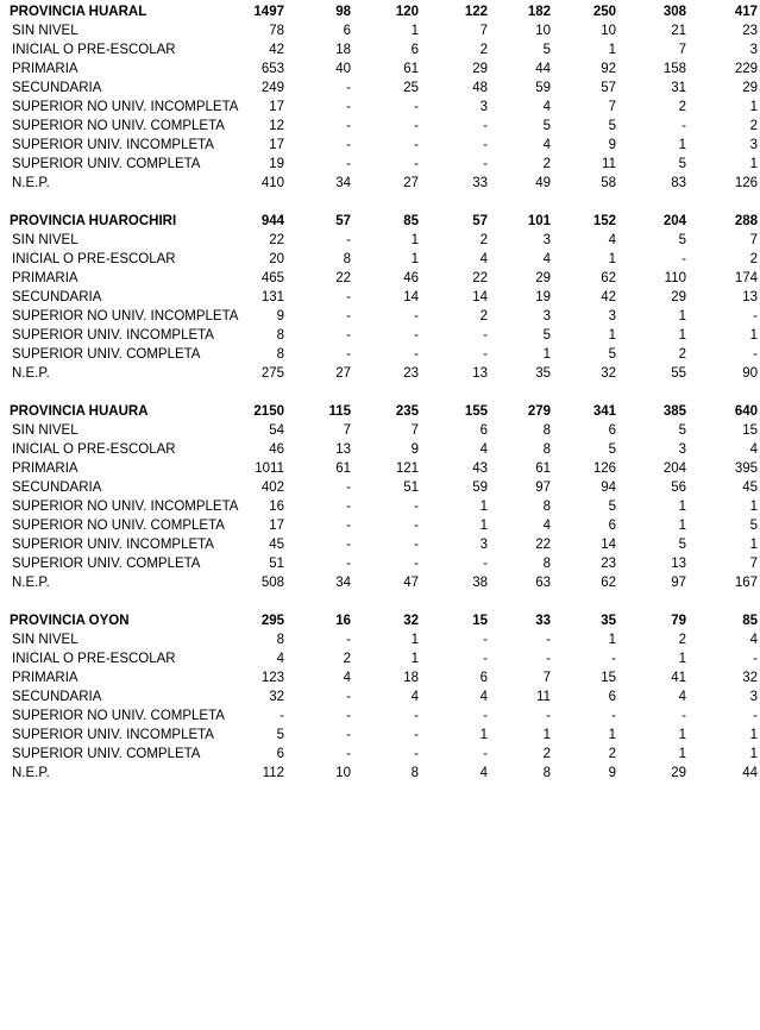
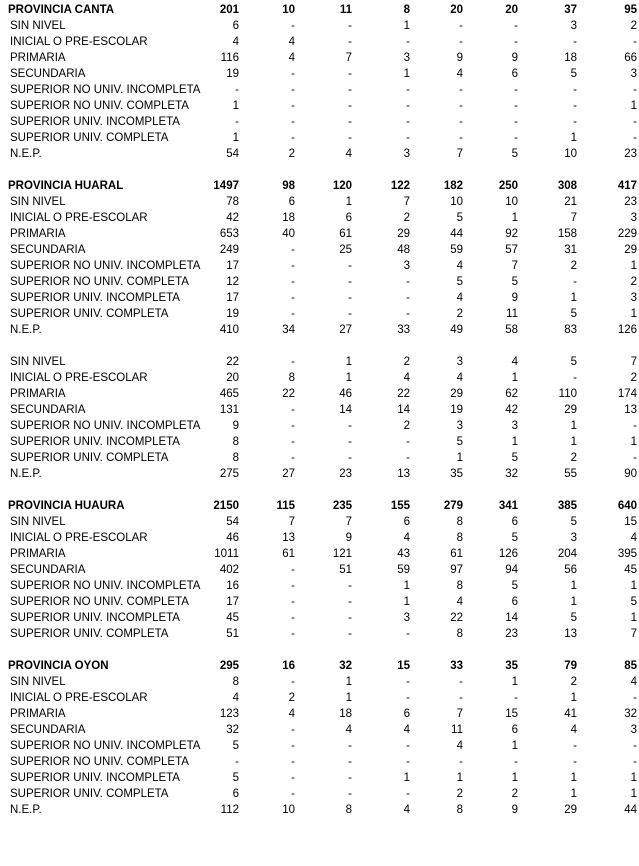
+ PROVINCIA CANTA	201	10	11	8	20	20	37	95
+ SIN NIVEL	6	-	-	1	-	-	3	2
+ INICIAL O PRE-ESCOLAR	4	4	-	-	-	-	-	-
+ PRIMARIA	116	4	7	3	9	9	18	66
+ SECUNDARIA	19	-	-	1	4	6	5	3
+ SUPERIOR NO UNIV. INCOMPLETA	-	-	-	-	-	-	-	-
+ SUPERIOR NO UNIV. COMPLETA	1	-	-	-	-	-	-	1
+ SUPERIOR UNIV. INCOMPLETA	-	-	-	-	-	-	-	-
+ SUPERIOR UNIV. COMPLETA	1	-	-	-	-	-	1	-
+ N.E.P.	54	2	4	3	7	5	10	23
  PROVINCIA HUARAL	1497	98	120	122	182	250	308	417
  SIN NIVEL	78	6	1	7	10	10	21	23
  INICIAL O PRE-ESCOLAR	42	18	6	2	5	1	7	3
  PRIMARIA	653	40	61	29	44	92	158	229
  SECUNDARIA	249	-	25	48	59	57	31	29
  SUPERIOR NO UNIV. INCOMPLETA	17	-	-	3	4	7	2	1
  SUPERIOR NO UNIV. COMPLETA	12	-	-	-	5	5	-	2
  SUPERIOR UNIV. INCOMPLETA	17	-	-	-	4	9	1	3
  SUPERIOR UNIV. COMPLETA	19	-	-	-	2	11	5	1
  N.E.P.	410	34	27	33	49	58	83	126
- PROVINCIA HUAROCHIRI	944	57	85	57	101	152	204	288
  SIN NIVEL	22	-	1	2	3	4	5	7
  INICIAL O PRE-ESCOLAR	20	8	1	4	4	1	-	2
  PRIMARIA	465	22	46	22	29	62	110	174
  SECUNDARIA	131	-	14	14	19	42	29	13
  SUPERIOR NO UNIV. INCOMPLETA	9	-	-	2	3	3	1	-
  SUPERIOR UNIV. INCOMPLETA	8	-	-	-	5	1	1	1
  SUPERIOR UNIV. COMPLETA	8	-	-	-	1	5	2	-
  N.E.P.	275	27	23	13	35	32	55	90
  PROVINCIA HUAURA	2150	115	235	155	279	341	385	640
  SIN NIVEL	54	7	7	6	8	6	5	15
  INICIAL O PRE-ESCOLAR	46	13	9	4	8	5	3	4
  PRIMARIA	1011	61	121	43	61	126	204	395
  SECUNDARIA	402	-	51	59	97	94	56	45
  SUPERIOR NO UNIV. INCOMPLETA	16	-	-	1	8	5	1	1
  SUPERIOR NO UNIV. COMPLETA	17	-	-	1	4	6	1	5
  SUPERIOR UNIV. INCOMPLETA	45	-	-	3	22	14	5	1
  SUPERIOR UNIV. COMPLETA	51	-	-	-	8	23	13	7
- N.E.P.	508	34	47	38	63	62	97	167
  PROVINCIA OYON	295	16	32	15	33	35	79	85
  SIN NIVEL	8	-	1	-	-	1	2	4
  INICIAL O PRE-ESCOLAR	4	2	1	-	-	-	1	-
  PRIMARIA	123	4	18	6	7	15	41	32
  SECUNDARIA	32	-	4	4	11	6	4	3
+ SUPERIOR NO UNIV. INCOMPLETA	5	-	-	-	4	1	-	-
  SUPERIOR NO UNIV. COMPLETA	-	-	-	-	-	-	-	-
  SUPERIOR UNIV. INCOMPLETA	5	-	-	1	1	1	1	1
  SUPERIOR UNIV. COMPLETA	6	-	-	-	2	2	1	1
  N.E.P.	112	10	8	4	8	9	29	44
